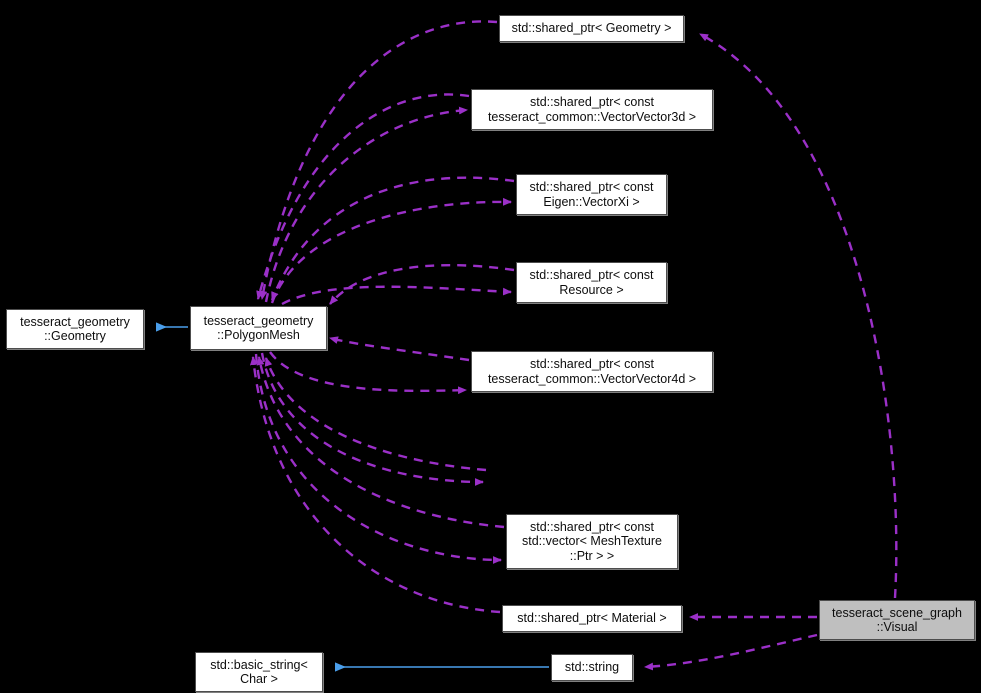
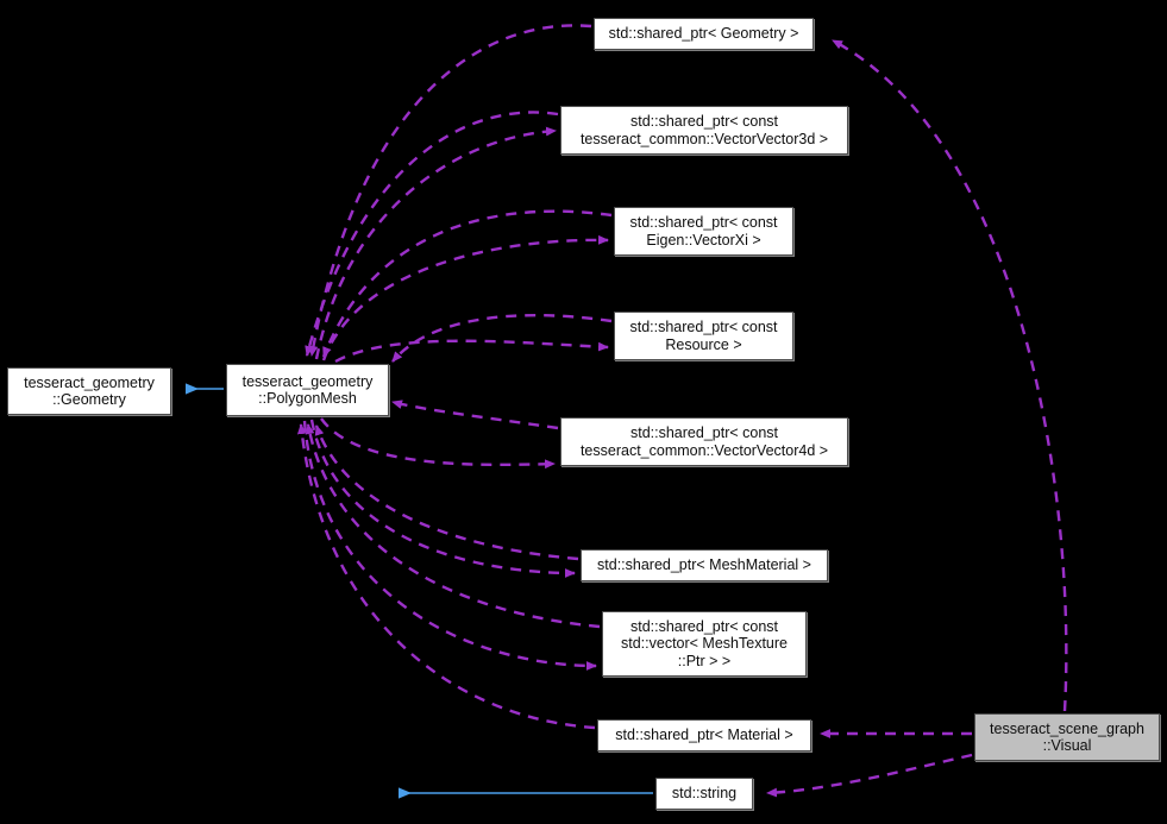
  tesseract_geometry
  ::Geometry
  tesseract_geometry
  ::PolygonMesh
  std::shared_ptr< Geometry >
  std::shared_ptr< const
  tesseract_common::VectorVector3d >
  std::shared_ptr< const
  Eigen::VectorXi >
  std::shared_ptr< const
  Resource >
  std::shared_ptr< const
  tesseract_common::VectorVector4d >
+ std::shared_ptr< MeshMaterial >
  std::shared_ptr< const
  std::vector< MeshTexture
  ::Ptr > >
  std::shared_ptr< Material >
- std::basic_string<
- Char >
  std::string
  tesseract_scene_graph
  ::Visual
